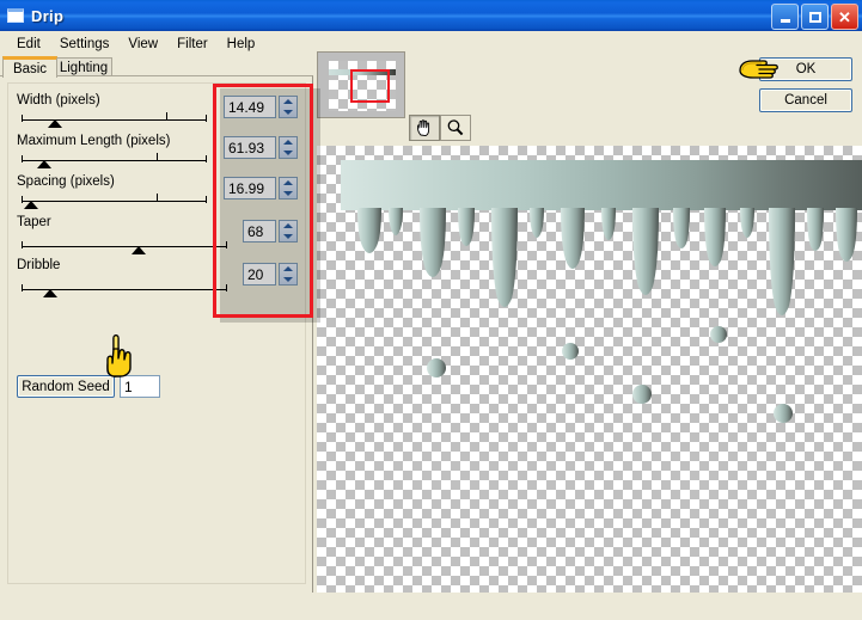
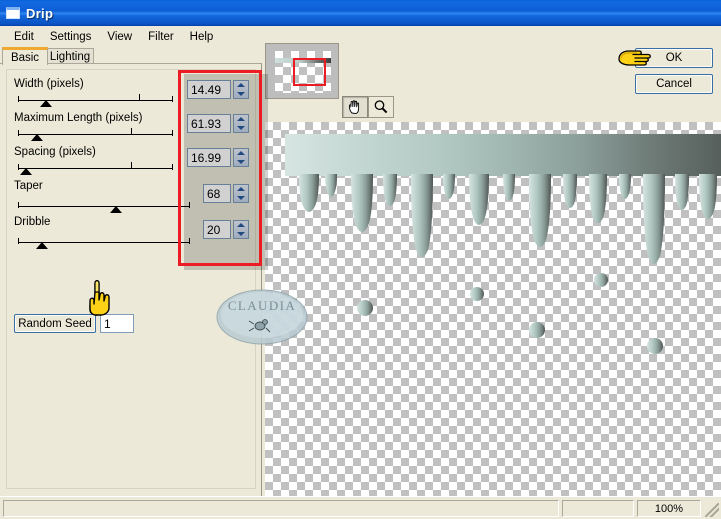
  Drip
- ✕
  Edit
  Settings
  View
  Filter
  Help
  Lighting
  Basic
  Width (pixels)
  14.49
  Maximum Length (pixels)
  61.93
  Spacing (pixels)
  16.99
  Taper
  68
  Dribble
  20
  Random Seed
  1
  OK
  Cancel
+ CLAUDIA
+ 100%
